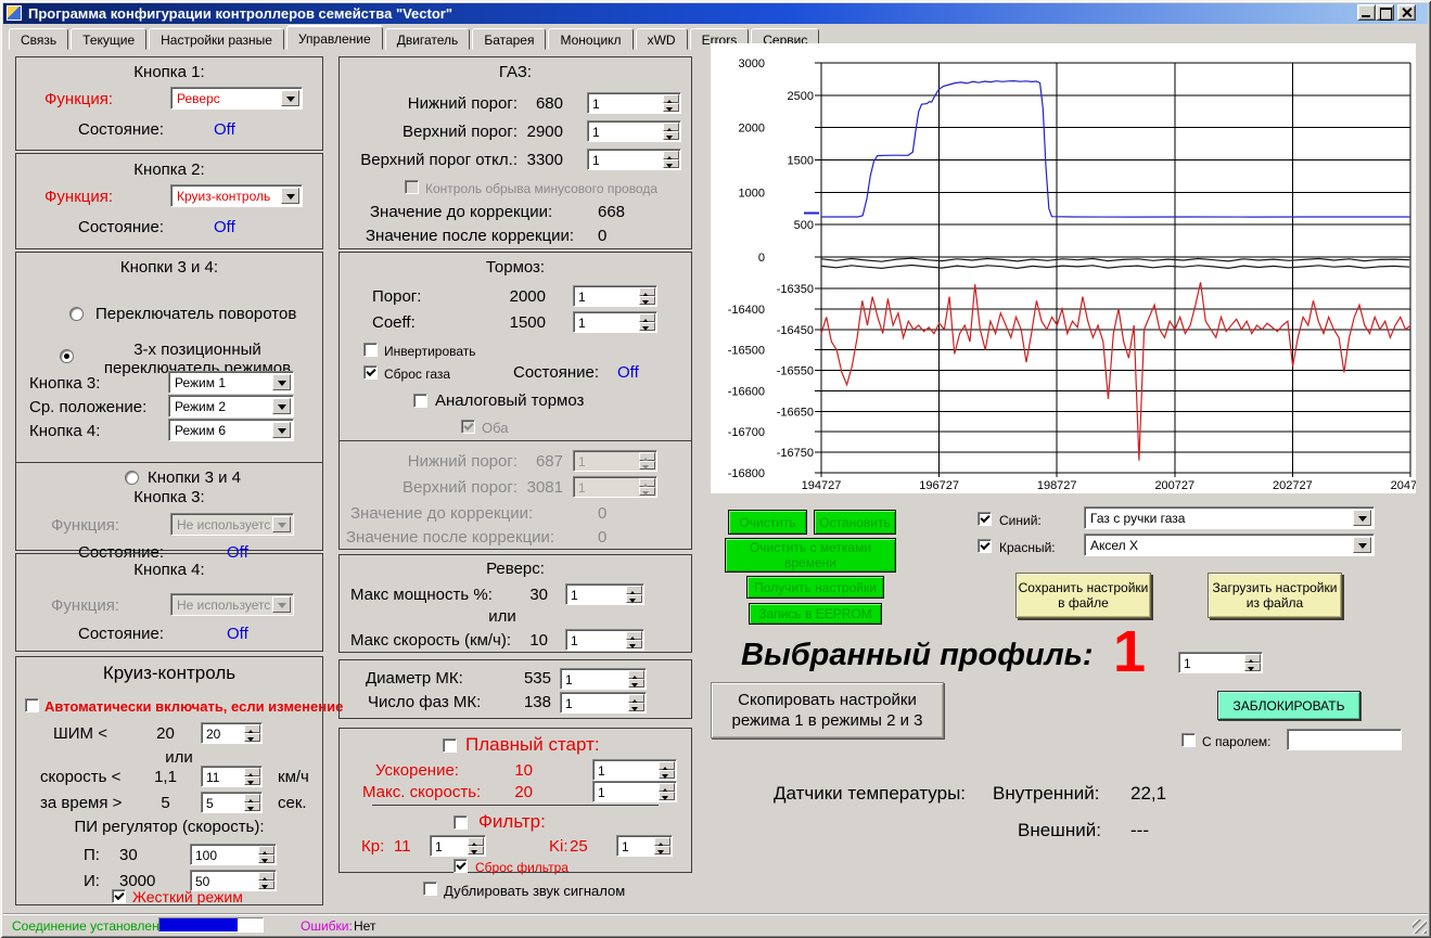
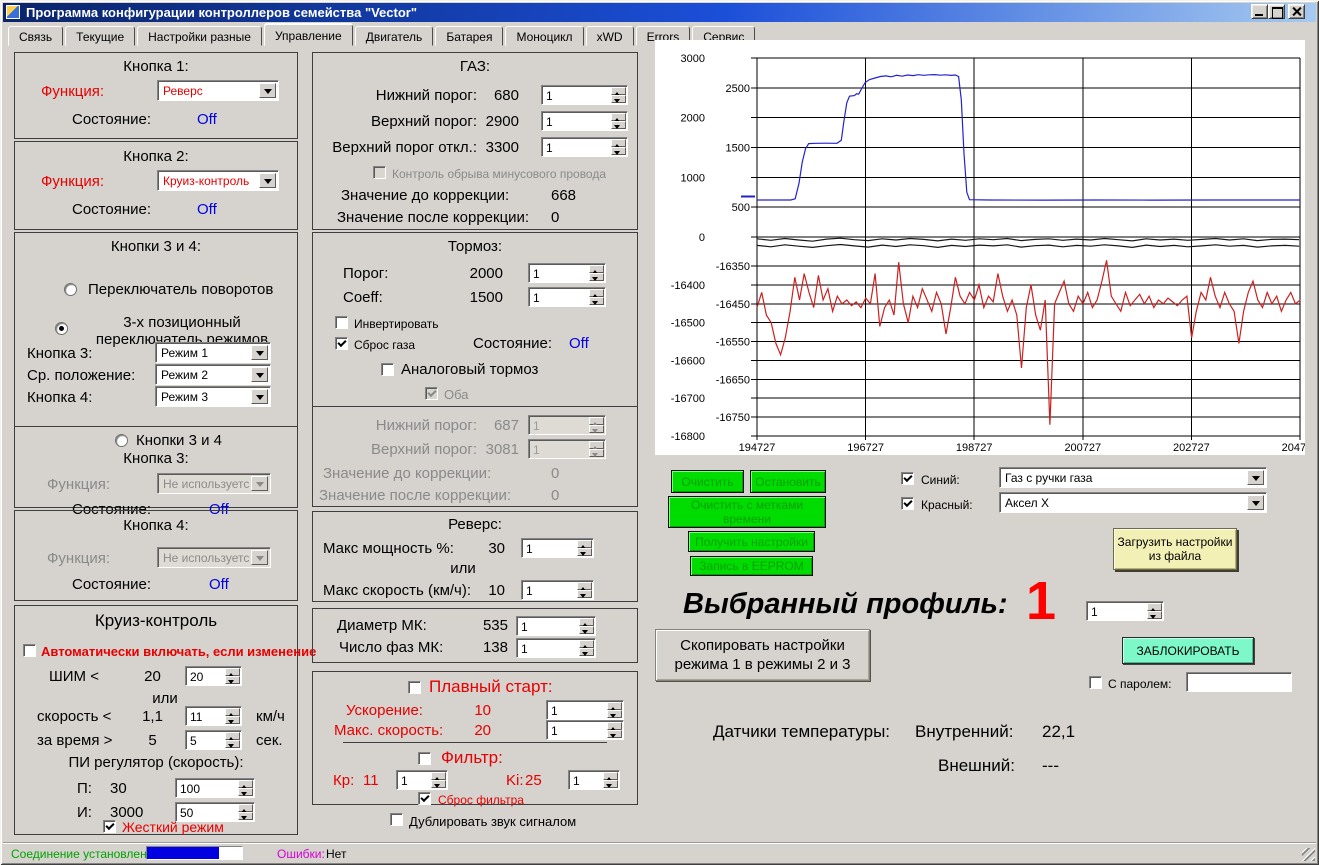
  Программа конфигурации контроллеров семейства "Vector"
  Связь
  Текущие
  Настройки разные
  Управление
  Двигатель
  Батарея
  Моноцикл
  xWD
  Errors
  Сервис
  Кнопка 1:
  Функция:
  Реверс
  Состояние:
  Off
  Кнопка 2:
  Функция:
  Круиз-контроль
  Состояние:
  Off
  Кнопки 3 и 4:
  Переключатель поворотов
  3-х позиционный переключатель режимов
  Кнопка 3:
  Режим 1
  Ср. положение:
  Режим 2
  Кнопка 4:
- Режим 6
+ Режим 3
  Кнопки 3 и 4
  Кнопка 3:
  Функция:
  Не используетс
  Состояние:
  Off
  Кнопка 4:
  Функция:
  Не используетс
  Состояние:
  Off
  Круиз-контроль
  Автоматически включать, если изменение
  ШИМ <
  20
  20
  или
  скорость <
  1,1
  11
  км/ч
  за время >
  5
  5
  сек.
  ПИ регулятор (скорость):
  П:
  30
  100
  И:
  3000
  50
  Жесткий режим
  ГАЗ:
  Нижний порог:
  680
  1
  Верхний порог:
  2900
  1
  Верхний порог откл.:
  3300
  1
  Контроль обрыва минусового провода
  Значение до коррекции:
  668
  Значение после коррекции:
  0
  Тормоз:
  Порог:
  2000
  1
  Coeff:
  1500
  1
  Инвертировать
  Сброс газа
  Состояние:
  Off
  Аналоговый тормоз
  Оба
  Нижний порог:
  687
  1
  Верхний порог:
  3081
  1
  Значение до коррекции:
  0
  Значение после коррекции:
  0
  Реверс:
  Макс мощность %:
  30
  1
  или
  Макс скорость (км/ч):
  10
  1
  Диаметр МК:
  535
  1
  Число фаз МК:
  138
  1
  Плавный старт:
  Ускорение:
  10
  1
  Макс. скорость:
  20
  1
  Фильтр:
  Кр:
  11
  1
  Ki:
  25
  1
  Сброс фильтра
  Дублировать звук сигналом
  194727
  196727
  198727
  200727
  202727
  3000
  2500
  2000
  1500
  1000
  500
  0
  -16350
  -16400
  -16450
  -16500
  -16550
  -16600
  -16650
  -16700
  -16750
  -16800
  Очистить
  Остановить
  Очистить с метками времени
  Получить настройки
  Запись в EEPROM
  Синий:
  Газ с ручки газа
  Красный:
  Аксел X
- Сохранить настройки в файле
  Загрузить настройки из файла
  Выбранный профиль:
  1
  1
  Скопировать настройки режима 1 в режимы 2 и 3
  ЗАБЛОКИРОВАТЬ
  С паролем:
  Датчики температуры:
  Внутренний:
  22,1
  Внешний:
  ---
  Соединение установлен
  Ошибки:
  Нет
